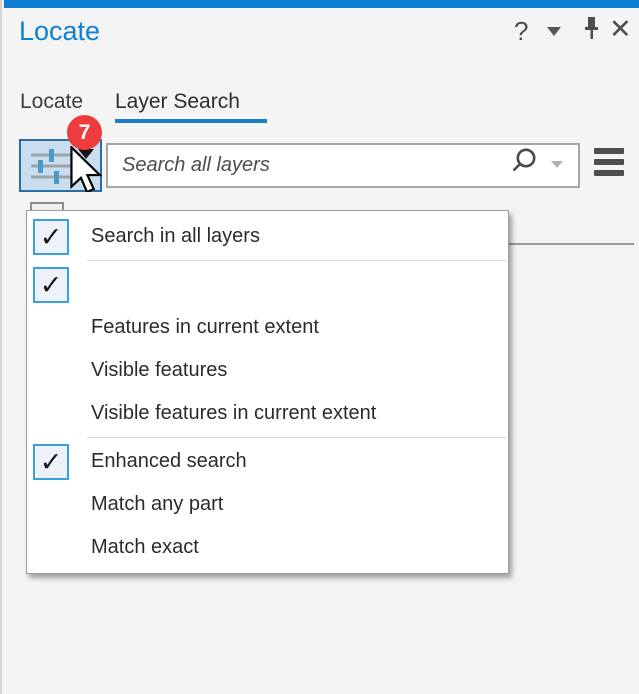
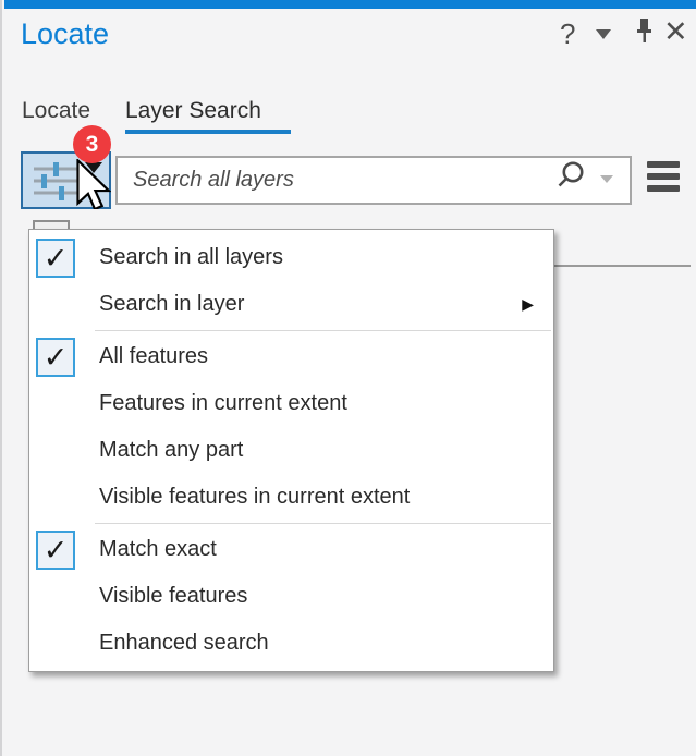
  Locate
  ?
  ✕
  Locate
  Layer Search
- 7
+ 3
  Search all layers
  ✓
  Search in all layers
+ Search in layer
+ ▶
  ✓
+ All features
  Features in current extent
- Visible features
+ Match any part
  Visible features in current extent
  ✓
- Enhanced search
+ Match exact
- Match any part
+ Visible features
- Match exact
+ Enhanced search
